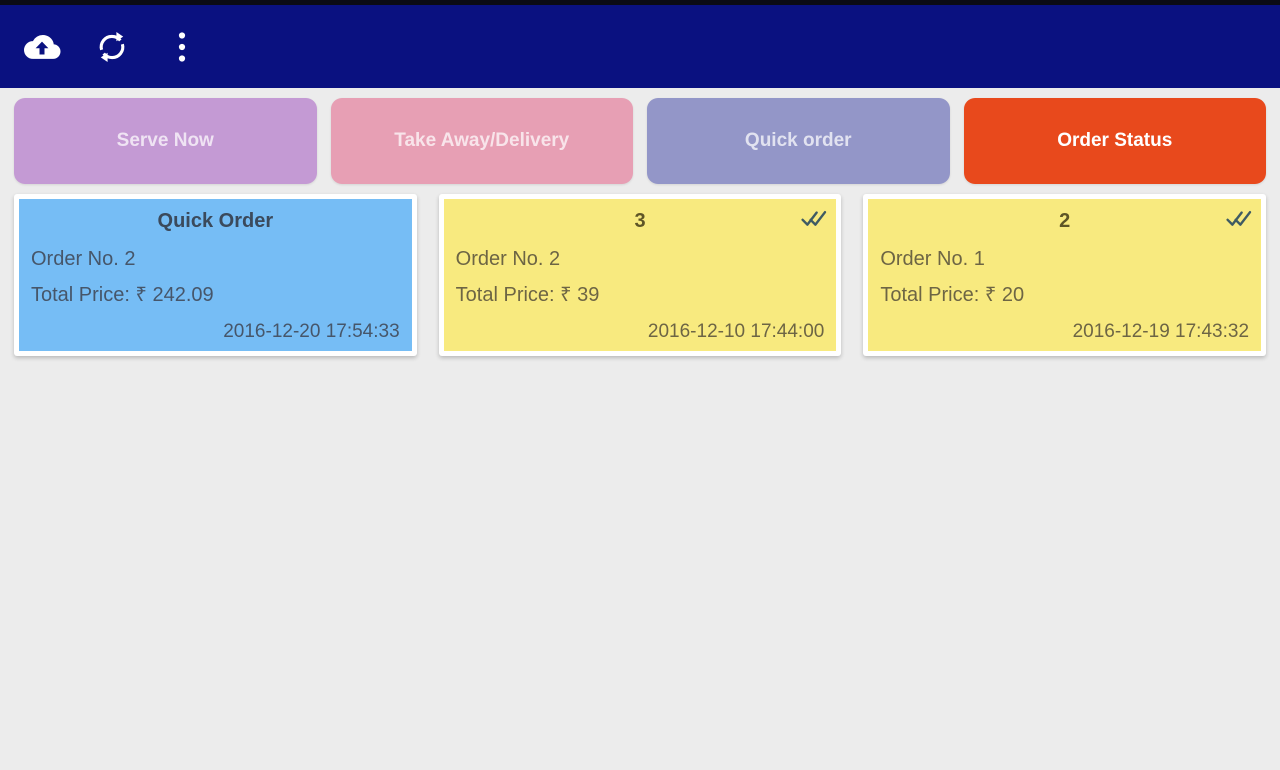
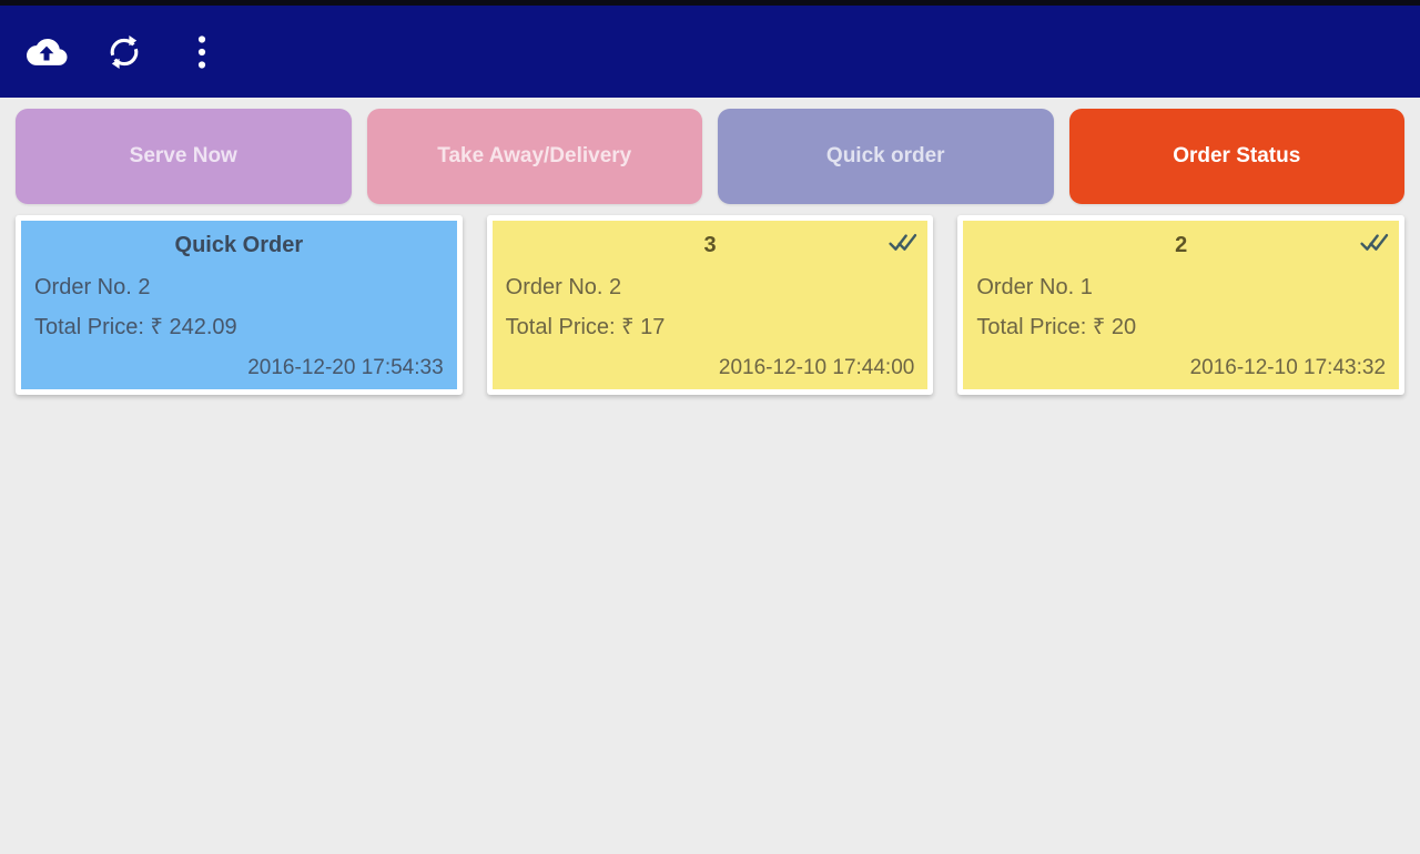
  Serve Now
  Take Away/Delivery
  Quick order
  Order Status
  Quick Order
  Order No. 2
  Total Price: ₹ 242.09
  2016-12-20 17:54:33
  3
  Order No. 2
- Total Price: ₹ 39
+ Total Price: ₹ 17
  2016-12-10 17:44:00
  2
  Order No. 1
  Total Price: ₹ 20
- 2016-12-19 17:43:32
+ 2016-12-10 17:43:32
